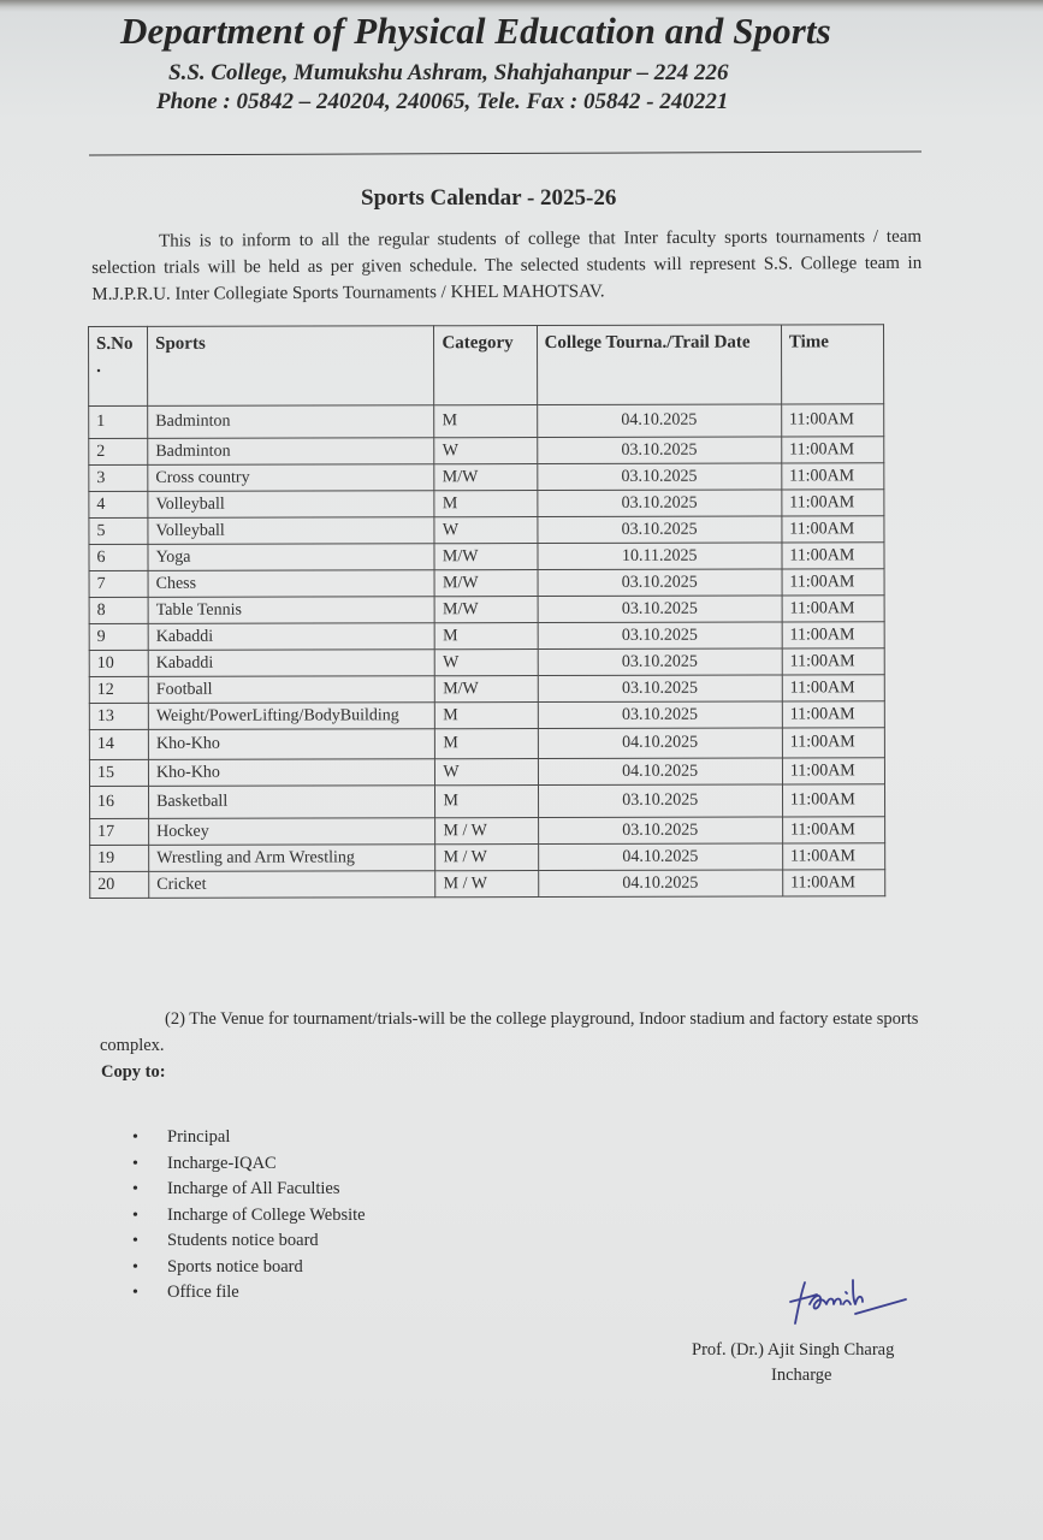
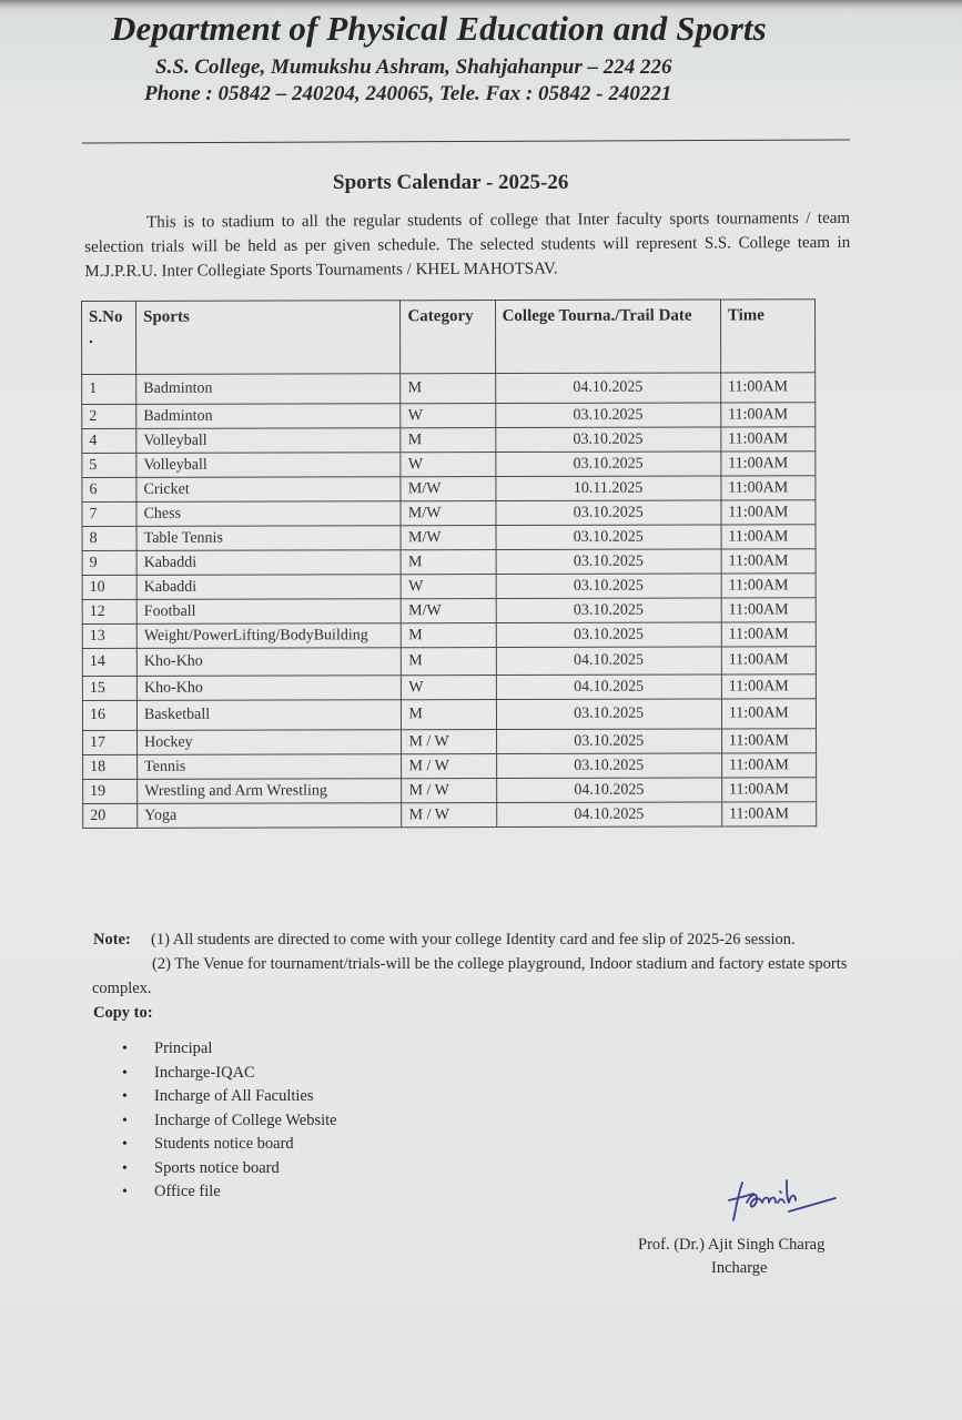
  Department of Physical Education and Sports
  S.S. College, Mumukshu Ashram, Shahjahanpur – 224 226
  Phone : 05842 – 240204, 240065, Tele. Fax : 05842 - 240221
  Sports Calendar - 2025-26
- This is to inform to all the regular students of college that Inter faculty sports tournaments / team selection trials will be held as per given schedule. The selected students will represent S.S. College team in M.J.P.R.U. Inter Collegiate Sports Tournaments / KHEL MAHOTSAV.
+ This is to stadium to all the regular students of college that Inter faculty sports tournaments / team selection trials will be held as per given schedule. The selected students will represent S.S. College team in M.J.P.R.U. Inter Collegiate Sports Tournaments / KHEL MAHOTSAV.
  S.No .	Sports	Category	College Tourna./Trail Date	Time
  1	Badminton	M	04.10.2025	11:00AM
  2	Badminton	W	03.10.2025	11:00AM
- 3	Cross country	M/W	03.10.2025	11:00AM
  4	Volleyball	M	03.10.2025	11:00AM
  5	Volleyball	W	03.10.2025	11:00AM
- 6	Yoga	M/W	10.11.2025	11:00AM
+ 6	Cricket	M/W	10.11.2025	11:00AM
  7	Chess	M/W	03.10.2025	11:00AM
  8	Table Tennis	M/W	03.10.2025	11:00AM
  9	Kabaddi	M	03.10.2025	11:00AM
  10	Kabaddi	W	03.10.2025	11:00AM
  12	Football	M/W	03.10.2025	11:00AM
  13	Weight/PowerLifting/BodyBuilding	M	03.10.2025	11:00AM
  14	Kho-Kho	M	04.10.2025	11:00AM
  15	Kho-Kho	W	04.10.2025	11:00AM
  16	Basketball	M	03.10.2025	11:00AM
  17	Hockey	M / W	03.10.2025	11:00AM
+ 18	Tennis	M / W	03.10.2025	11:00AM
  19	Wrestling and Arm Wrestling	M / W	04.10.2025	11:00AM
- 20	Cricket	M / W	04.10.2025	11:00AM
+ 20	Yoga	M / W	04.10.2025	11:00AM
+ Note: (1) All students are directed to come with your college Identity card and fee slip of 2025-26 session.
  (2) The Venue for tournament/trials-will be the college playground, Indoor stadium and factory estate sports complex.
  Copy to:
  •
  Principal
  •
  Incharge-IQAC
  •
  Incharge of All Faculties
  •
  Incharge of College Website
  •
  Students notice board
  •
  Sports notice board
  •
  Office file
  Prof. (Dr.) Ajit Singh Charag
  Incharge
